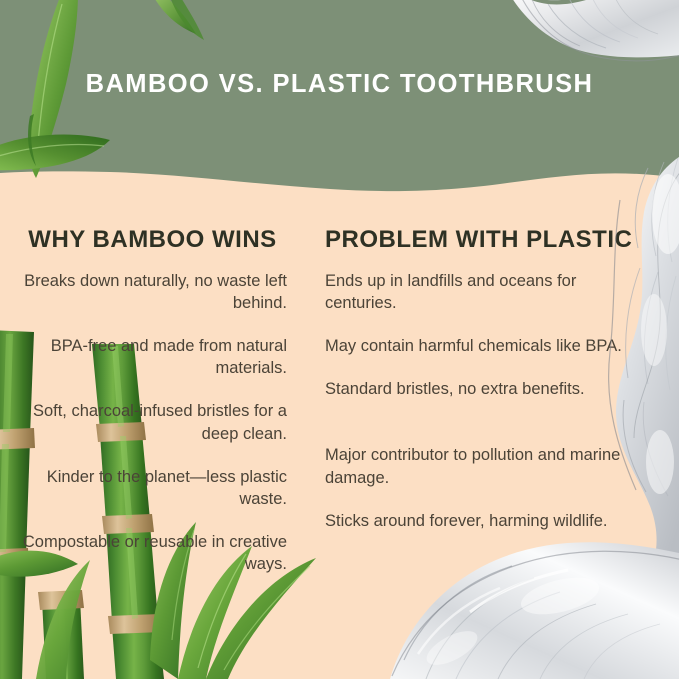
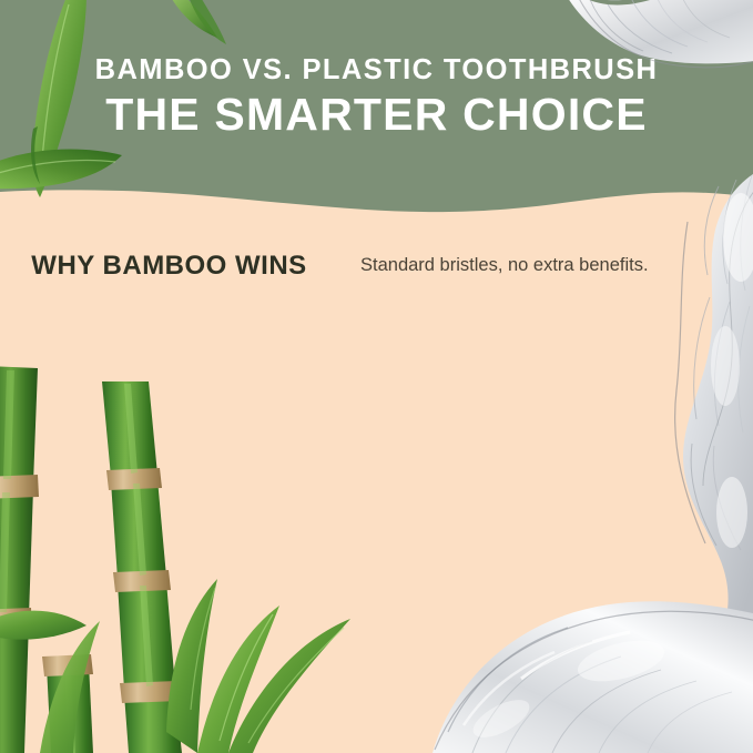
  BAMBOO VS. PLASTIC TOOTHBRUSH
+ THE SMARTER CHOICE
  WHY BAMBOO WINS
- Breaks down naturally, no waste left behind.
- BPA-free and made from natural materials.
- Soft, charcoal-infused bristles for a deep clean.
- Kinder to the planet—less plastic waste.
- Compostable or reusable in creative ways.
- PROBLEM WITH PLASTIC
- Ends up in landfills and oceans for centuries.
- May contain harmful chemicals like BPA.
  Standard bristles, no extra benefits.
- Major contributor to pollution and marine damage.
- Sticks around forever, harming wildlife.
